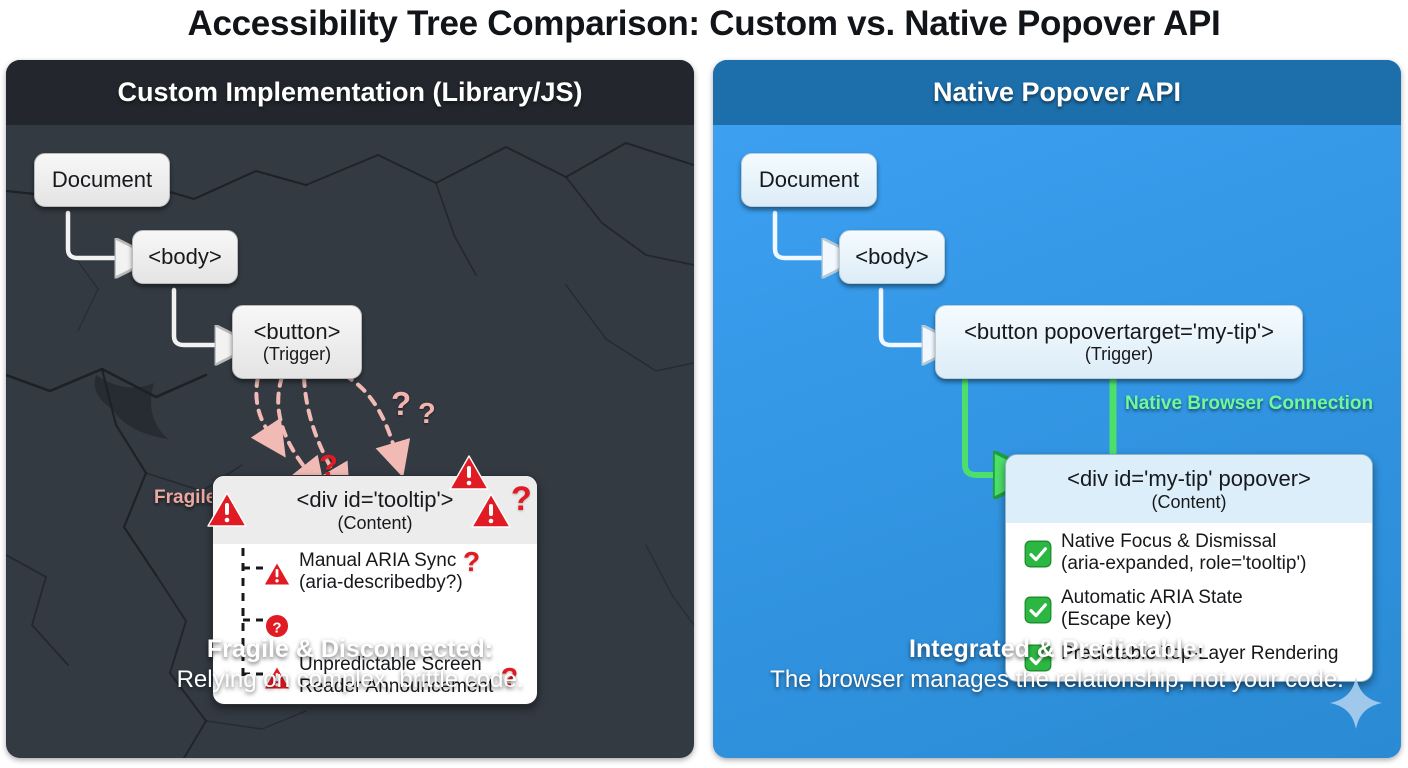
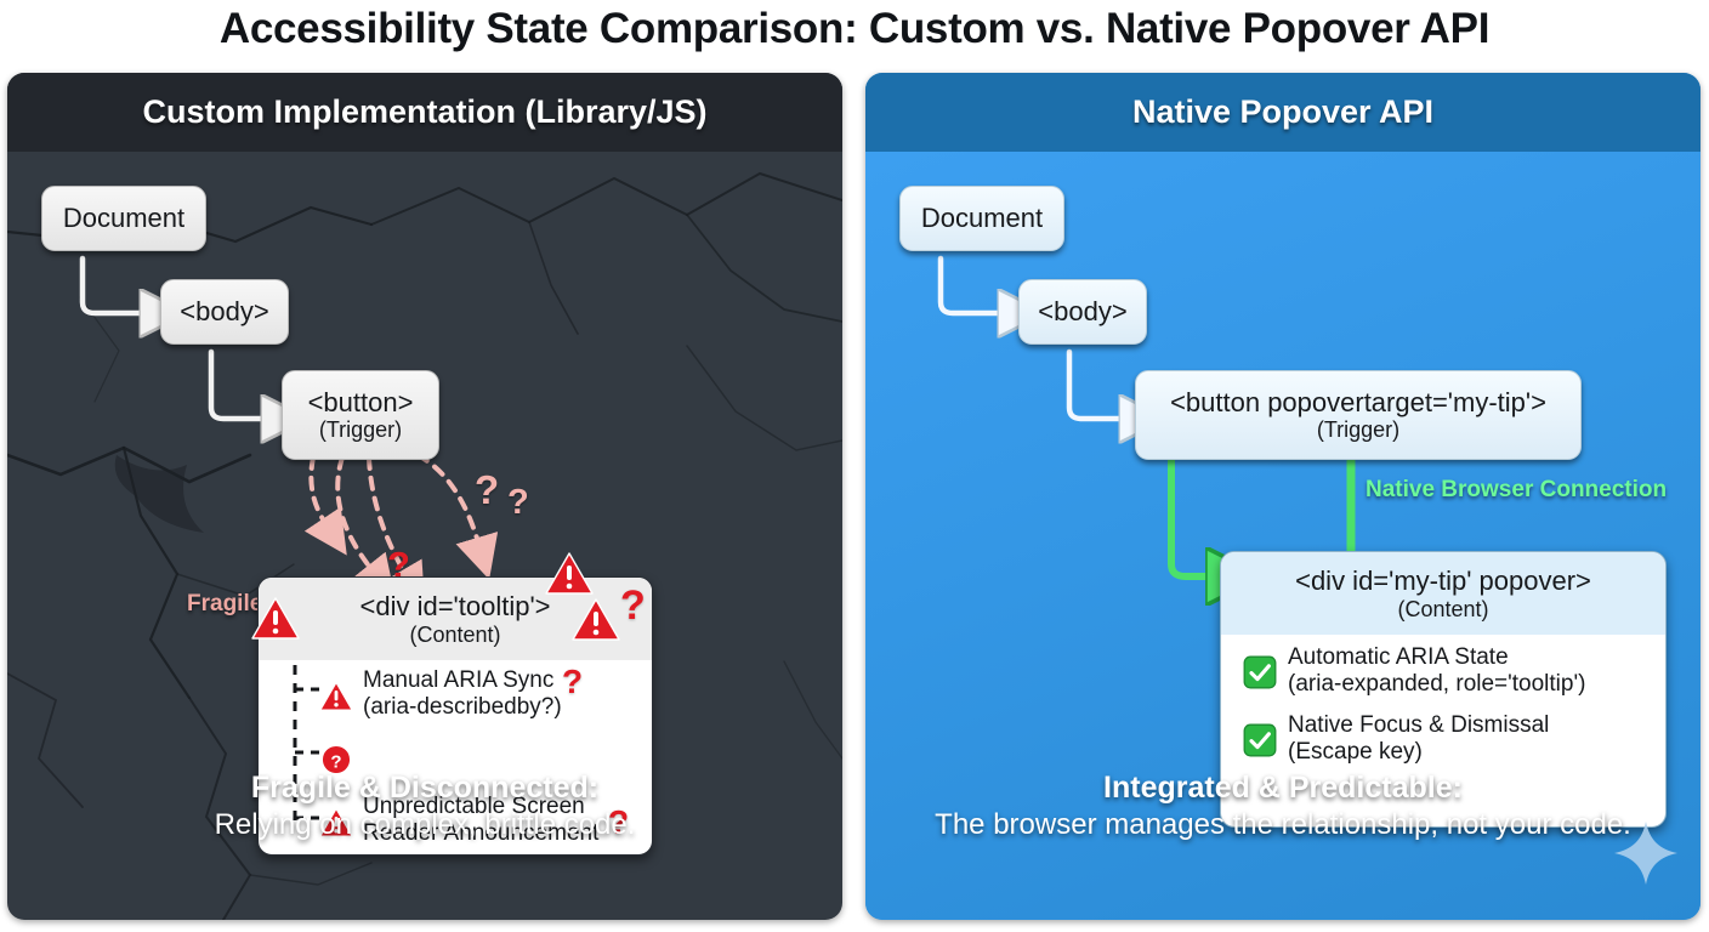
- Accessibility Tree Comparison: Custom vs. Native Popover API
+ Accessibility State Comparison: Custom vs. Native Popover API
  Custom Implementation (Library/JS)
  Document
  <body>
  <button>
  (Trigger)
  ?
  ?
  ?
  <div id='tooltip'>
  (Content)
  Manual ARIA Sync
  (aria-describedby?)
  ?
  ?
  Unpredictable Screen
  Reader Announcement
  ?
  ?
  Fragile & Disconnected:
  Relying on complex, brittle code.
  Native Popover API
  Document
  <body>
  <button popovertarget='my-tip'>
  (Trigger)
  Native Browser Connection
  <div id='my-tip' popover>
  (Content)
- Native Focus & Dismissal
+ Automatic ARIA State
  (aria-expanded, role='tooltip')
- Automatic ARIA State
+ Native Focus & Dismissal
  (Escape key)
- Predictable Top-Layer Rendering
  Integrated & Predictable:
  The browser manages the relationship, not your code.
